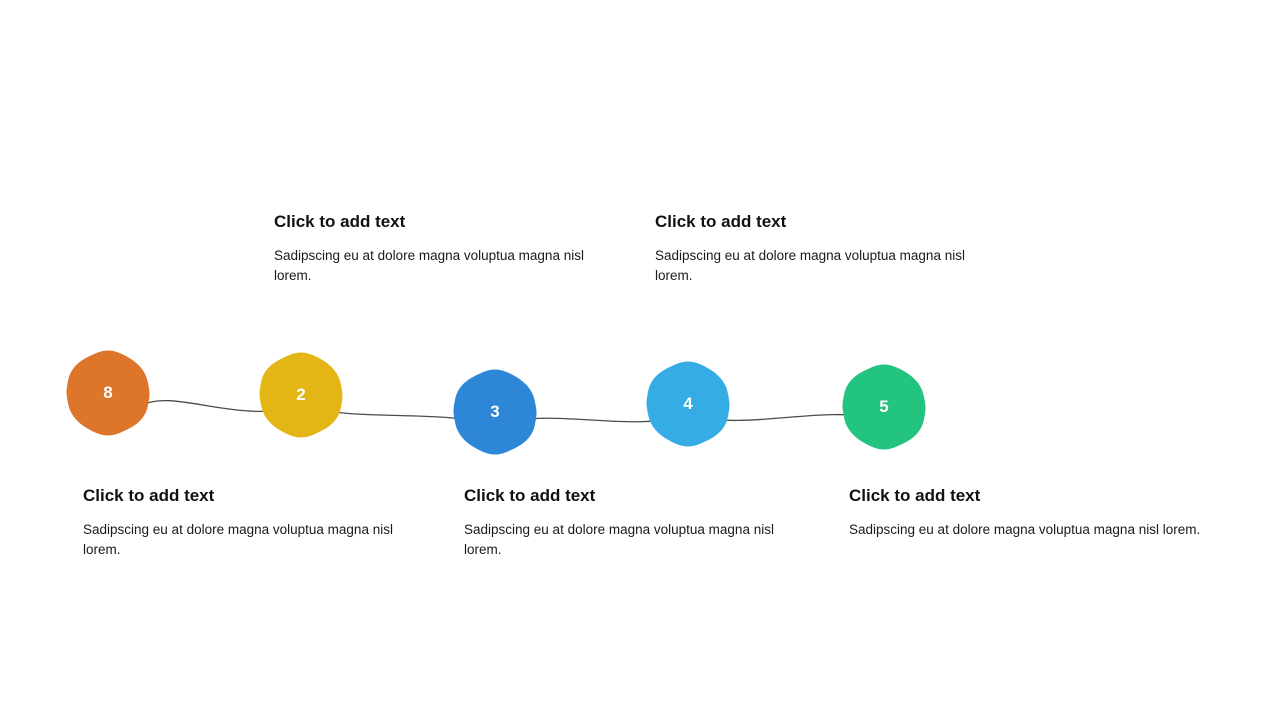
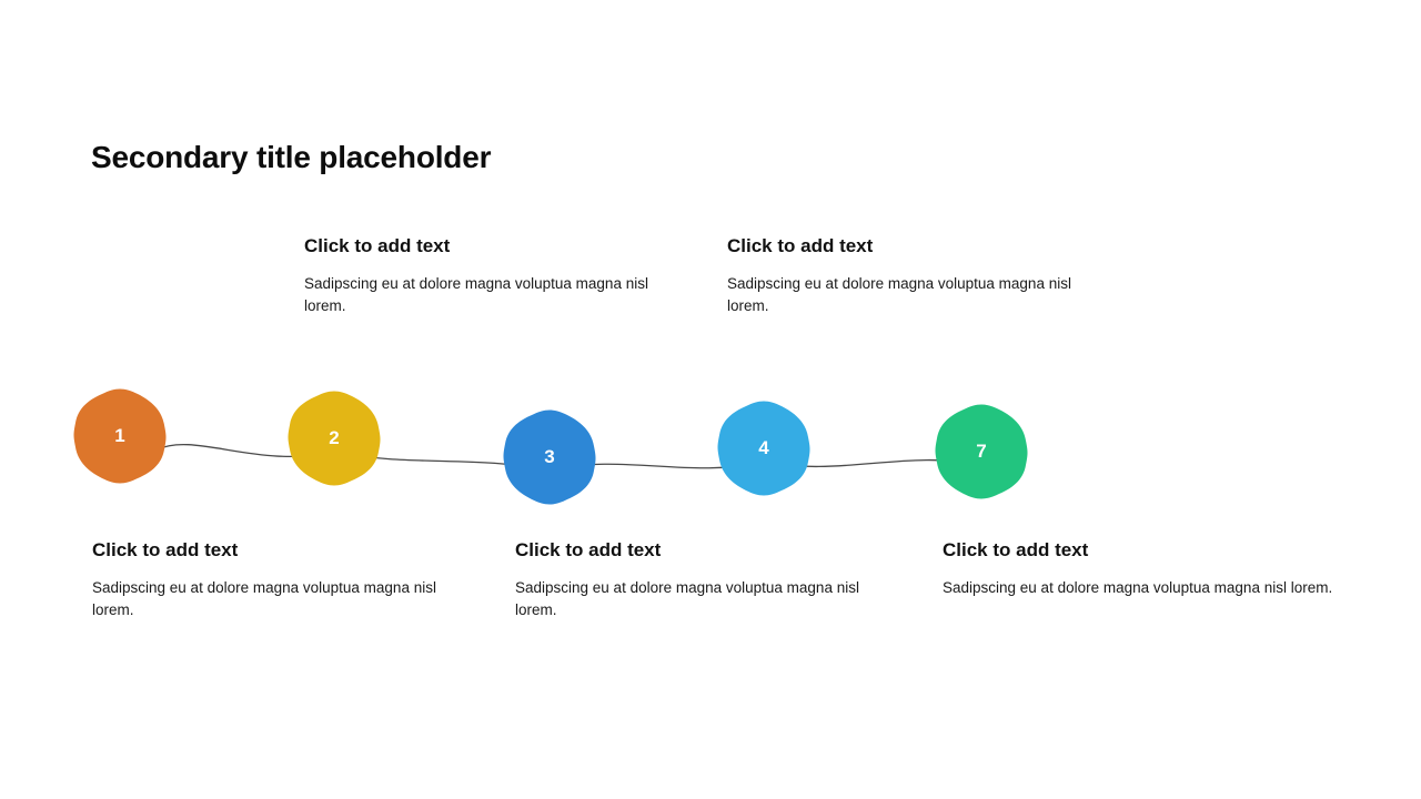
+ Secondary title placeholder
  Click to add text
  Sadipscing eu at dolore magna voluptua magna nisl lorem.
  Click to add text
  Sadipscing eu at dolore magna voluptua magna nisl lorem.
- 8
+ 1
  2
  3
  4
- 5
+ 7
  Click to add text
  Sadipscing eu at dolore magna voluptua magna nisl lorem.
  Click to add text
  Sadipscing eu at dolore magna voluptua magna nisl lorem.
  Click to add text
  Sadipscing eu at dolore magna voluptua magna nisl lorem.
